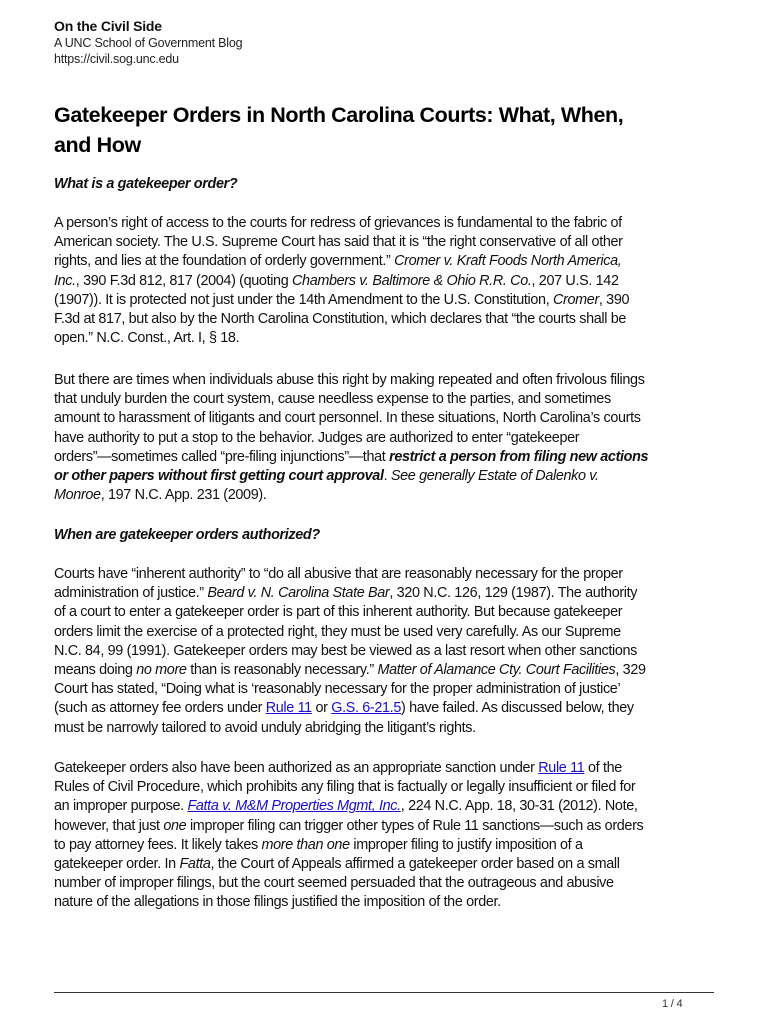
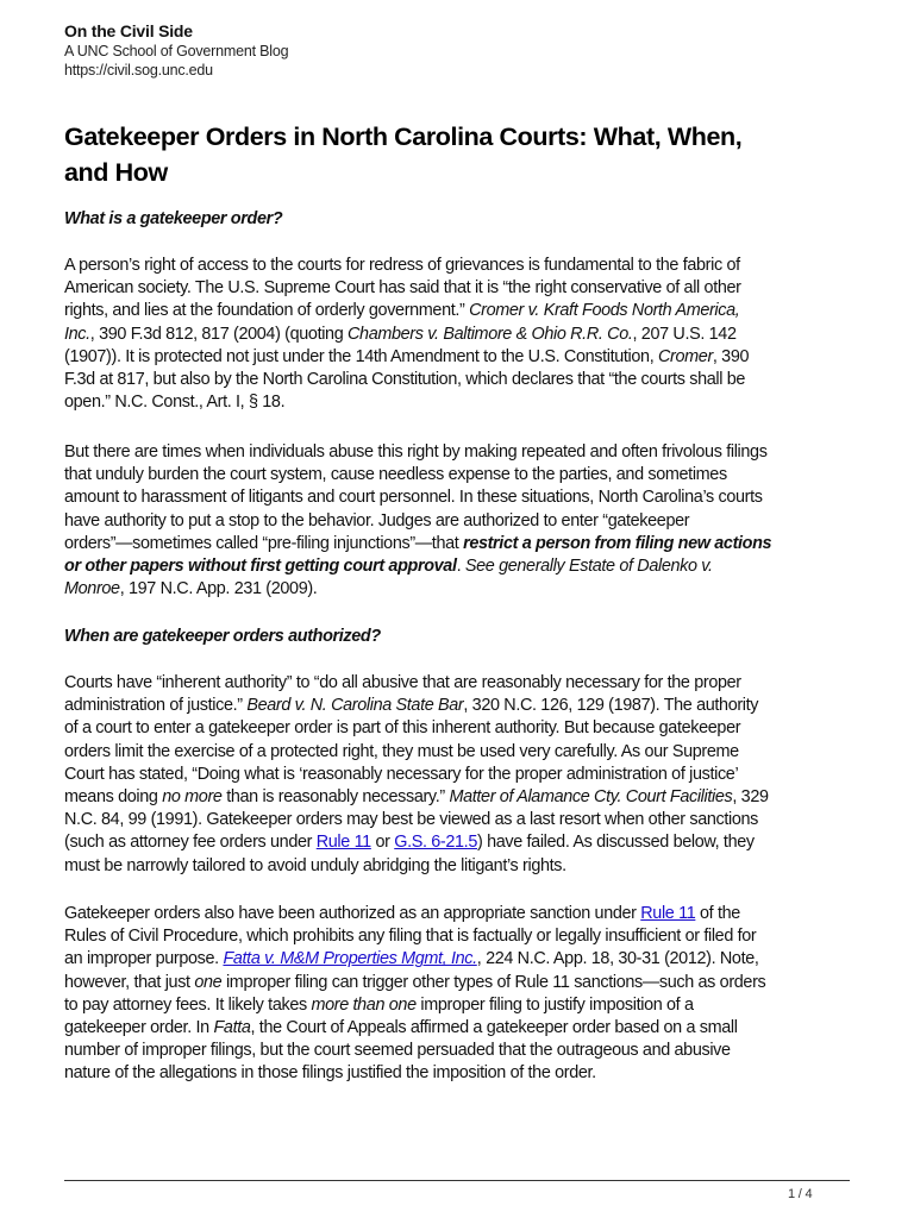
  On the Civil Side
  A UNC School of Government Blog
  https://civil.sog.unc.edu
  Gatekeeper Orders in North Carolina Courts: What, When,
  and How
  What is a gatekeeper order?
  A person’s right of access to the courts for redress of grievances is fundamental to the fabric of
  American society. The U.S. Supreme Court has said that it is “the right conservative of all other
  rights, and lies at the foundation of orderly government.” Cromer v. Kraft Foods North America,
  Inc., 390 F.3d 812, 817 (2004) (quoting Chambers v. Baltimore & Ohio R.R. Co., 207 U.S. 142
  (1907)). It is protected not just under the 14th Amendment to the U.S. Constitution, Cromer, 390
  F.3d at 817, but also by the North Carolina Constitution, which declares that “the courts shall be
  open.” N.C. Const., Art. I, § 18.
  But there are times when individuals abuse this right by making repeated and often frivolous filings
  that unduly burden the court system, cause needless expense to the parties, and sometimes
  amount to harassment of litigants and court personnel. In these situations, North Carolina’s courts
  have authority to put a stop to the behavior. Judges are authorized to enter “gatekeeper
  orders”—sometimes called “pre-filing injunctions”—that restrict a person from filing new actions
  or other papers without first getting court approval. See generally Estate of Dalenko v.
  Monroe, 197 N.C. App. 231 (2009).
  When are gatekeeper orders authorized?
  Courts have “inherent authority” to “do all abusive that are reasonably necessary for the proper
  administration of justice.” Beard v. N. Carolina State Bar, 320 N.C. 126, 129 (1987). The authority
  of a court to enter a gatekeeper order is part of this inherent authority. But because gatekeeper
  orders limit the exercise of a protected right, they must be used very carefully. As our Supreme
- N.C. 84, 99 (1991). Gatekeeper orders may best be viewed as a last resort when other sanctions
+ Court has stated, “Doing what is ‘reasonably necessary for the proper administration of justice’
  means doing no more than is reasonably necessary.” Matter of Alamance Cty. Court Facilities, 329
- Court has stated, “Doing what is ‘reasonably necessary for the proper administration of justice’
+ N.C. 84, 99 (1991). Gatekeeper orders may best be viewed as a last resort when other sanctions
  (such as attorney fee orders under Rule 11 or G.S. 6-21.5) have failed. As discussed below, they
  must be narrowly tailored to avoid unduly abridging the litigant’s rights.
  Gatekeeper orders also have been authorized as an appropriate sanction under Rule 11 of the
  Rules of Civil Procedure, which prohibits any filing that is factually or legally insufficient or filed for
  an improper purpose. Fatta v. M&M Properties Mgmt, Inc., 224 N.C. App. 18, 30-31 (2012). Note,
  however, that just one improper filing can trigger other types of Rule 11 sanctions—such as orders
  to pay attorney fees. It likely takes more than one improper filing to justify imposition of a
  gatekeeper order. In Fatta, the Court of Appeals affirmed a gatekeeper order based on a small
  number of improper filings, but the court seemed persuaded that the outrageous and abusive
  nature of the allegations in those filings justified the imposition of the order.
  1 / 4
